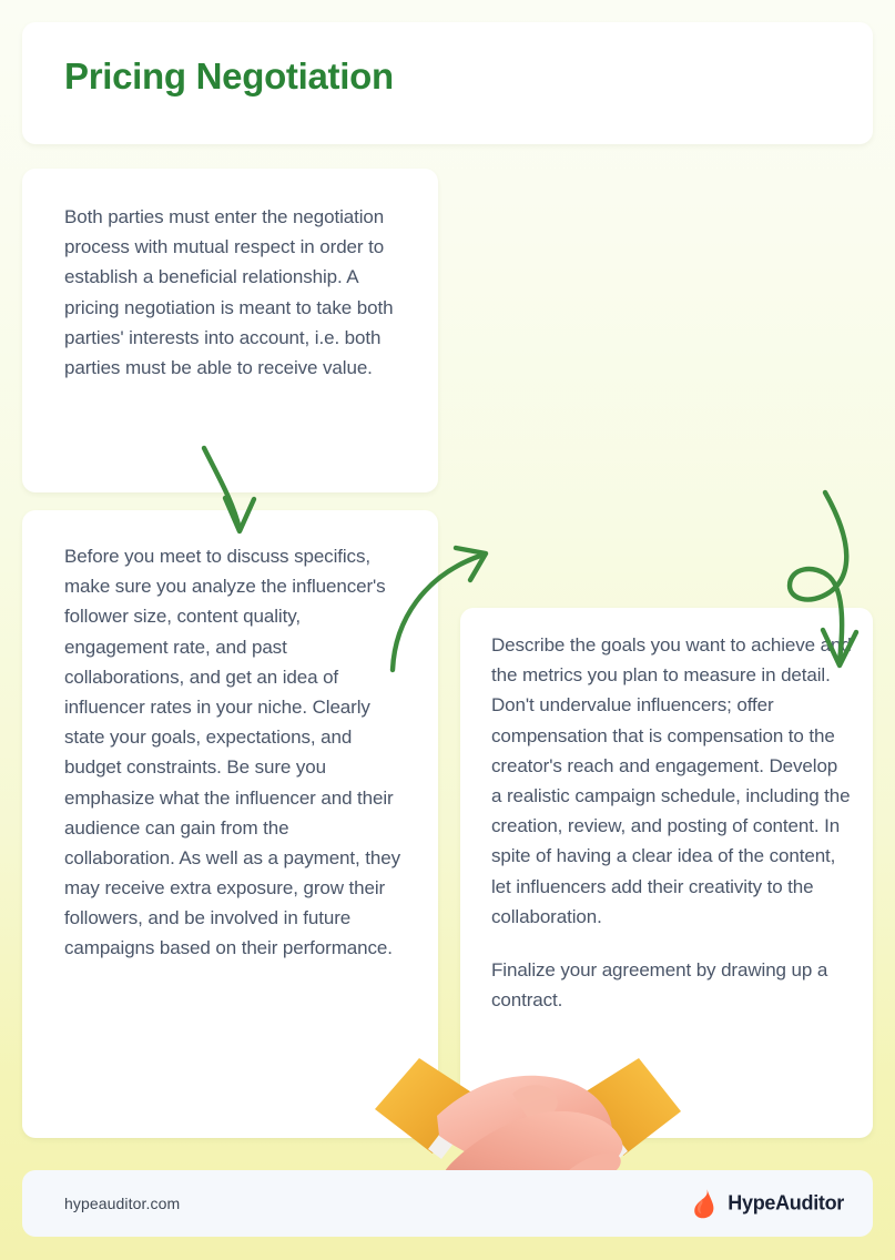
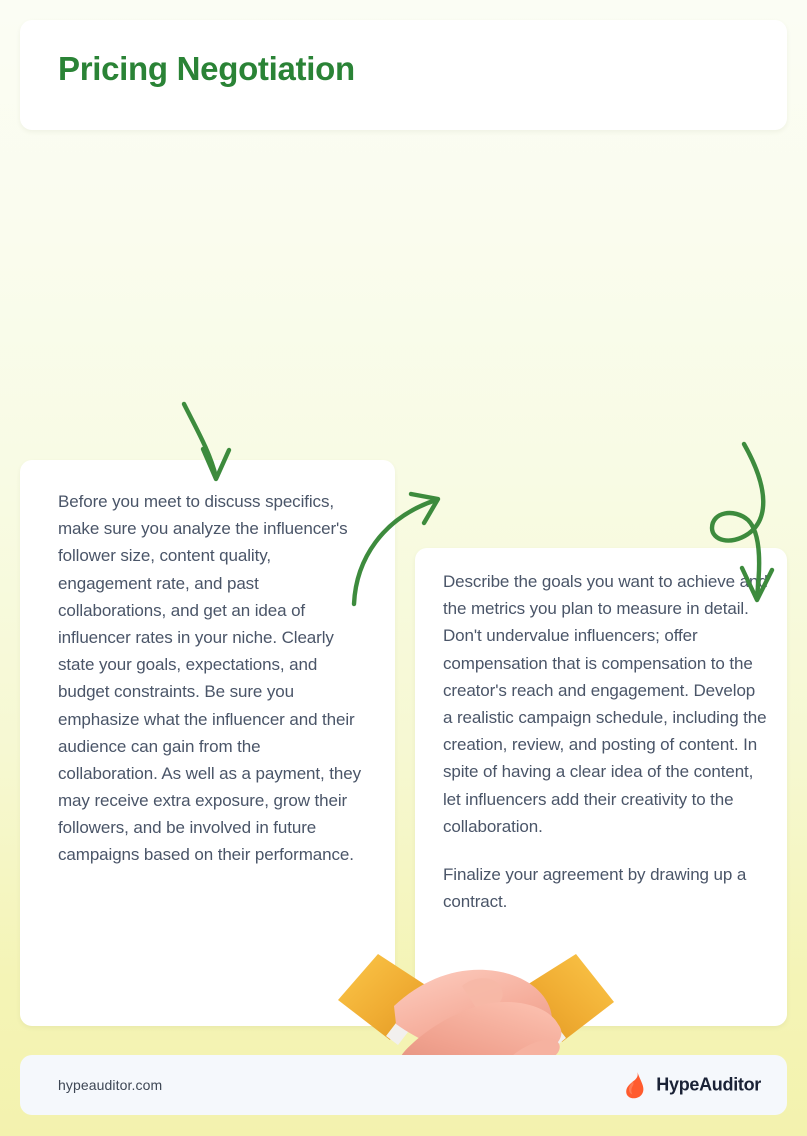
  Pricing Negotiation
- Both parties must enter the negotiation process with mutual respect in order to establish a beneficial relationship. A pricing negotiation is meant to take both parties' interests into account, i.e. both parties must be able to receive value.
  Before you meet to discuss specifics, make sure you analyze the influencer's follower size, content quality, engagement rate, and past collaborations, and get an idea of influencer rates in your niche. Clearly state your goals, expectations, and budget constraints. Be sure you emphasize what the influencer and their audience can gain from the collaboration. As well as a payment, they may receive extra exposure, grow their followers, and be involved in future campaigns based on their performance.
  Describe the goals you want to achieve and the metrics you plan to measure in detail. Don't undervalue influencers; offer compensation that is compensation to the creator's reach and engagement. Develop a realistic campaign schedule, including the creation, review, and posting of content. In spite of having a clear idea of the content, let influencers add their creativity to the collaboration.
  Finalize your agreement by drawing up a contract.
  hypeauditor.com
  HypeAuditor
